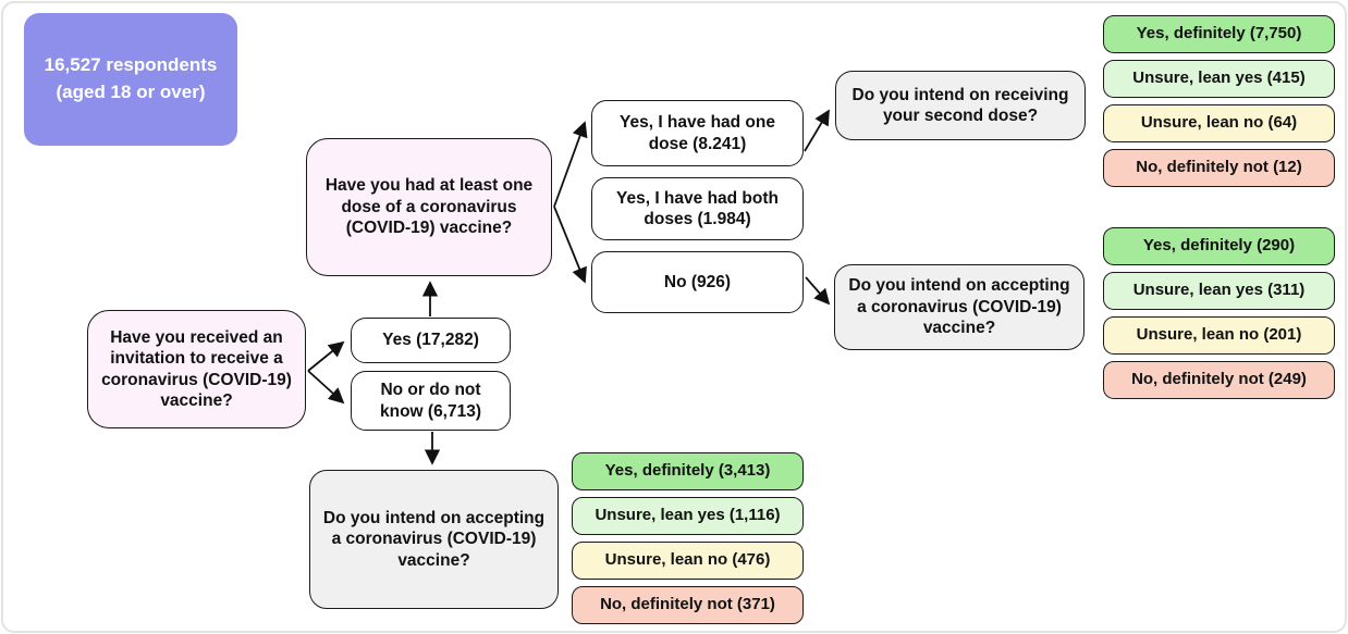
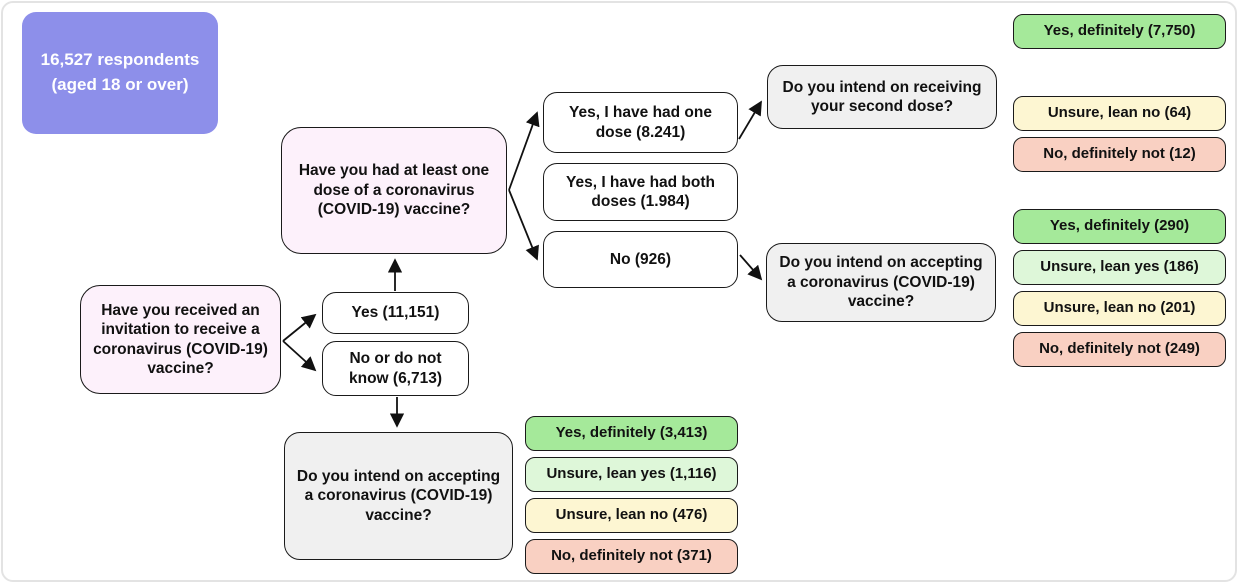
  16,527 respondents (aged 18 or over)
  Have you received an invitation to receive a coronavirus (COVID-19) vaccine?
- Yes (17,282)
+ Yes (11,151)
  No or do not know (6,713)
  Have you had at least one dose of a coronavirus (COVID-19) vaccine?
  Yes, I have had one dose (8.241)
  Yes, I have had both doses (1.984)
  No (926)
  Do you intend on receiving your second dose?
  Do you intend on accepting a coronavirus (COVID-19) vaccine?
  Do you intend on accepting a coronavirus (COVID-19) vaccine?
  Yes, definitely (7,750)
- Unsure, lean yes (415)
  Unsure, lean no (64)
  No, definitely not (12)
  Yes, definitely (290)
- Unsure, lean yes (311)
+ Unsure, lean yes (186)
  Unsure, lean no (201)
  No, definitely not (249)
  Yes, definitely (3,413)
  Unsure, lean yes (1,116)
  Unsure, lean no (476)
  No, definitely not (371)
